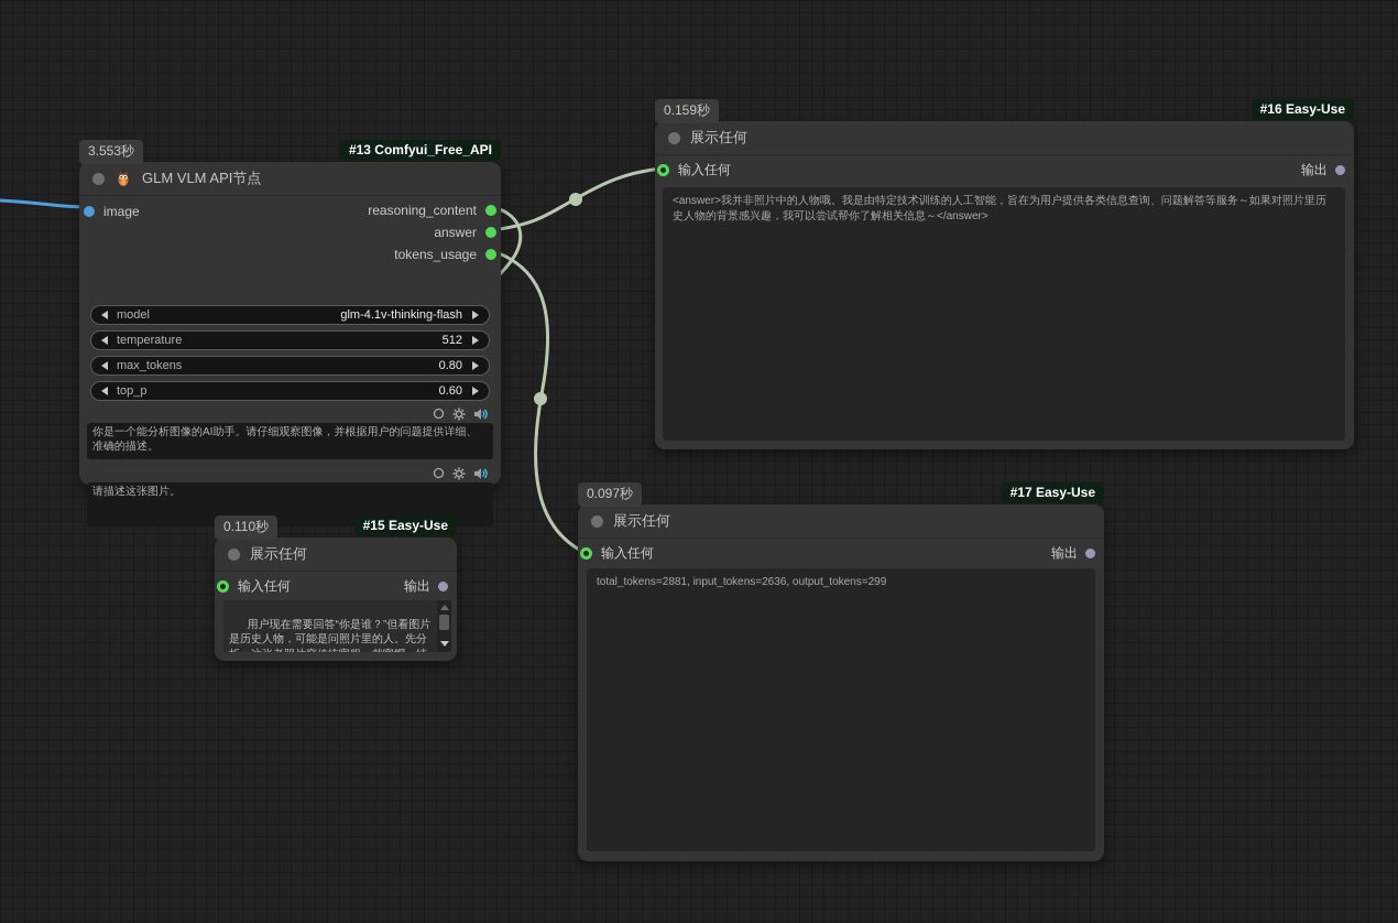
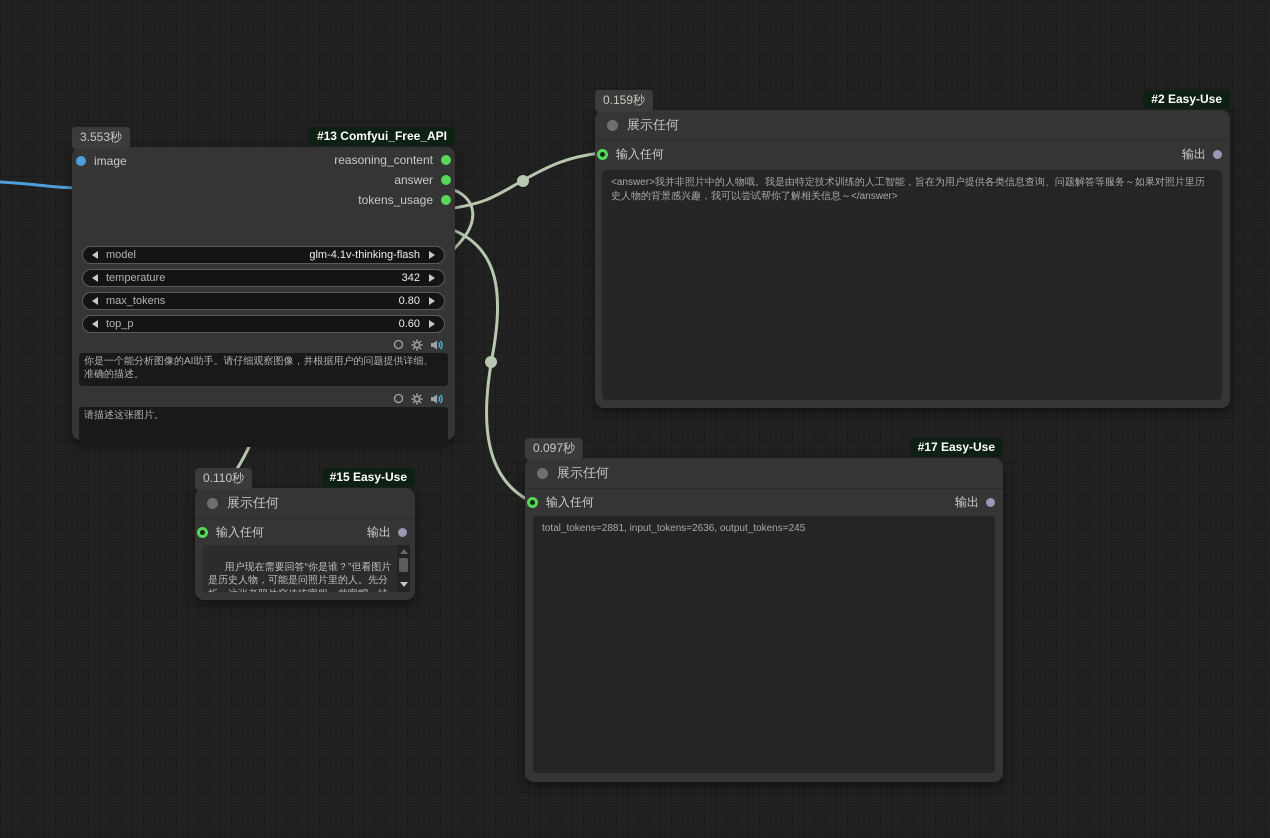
  3.553秒
  #13 Comfyui_Free_API
- GLM VLM API节点
  image
  reasoning_content
  answer
  tokens_usage
  model
  glm-4.1v-thinking-flash
  temperature
- 512
+ 342
  max_tokens
  0.80
  top_p
  0.60
  你是一个能分析图像的AI助手。请仔细观察图像，并根据用户的问题提供详细、准确的描述。
  请描述这张图片。
  0.159秒
- #16 Easy-Use
+ #2 Easy-Use
  展示任何
  输入任何
  输出
  <answer>我并非照片中的人物哦。我是由特定技术训练的人工智能，旨在为用户提供各类信息查询、问题解答等服务～如果对照片里历史人物的背景感兴趣，我可以尝试帮你了解相关信息～</answer>
  0.110秒
  #15 Easy-Use
  展示任何
  输入任何
  输出
  0.097秒
  #17 Easy-Use
  展示任何
  输入任何
  输出
- total_tokens=2881, input_tokens=2636, output_tokens=299
+ total_tokens=2881, input_tokens=2636, output_tokens=245
